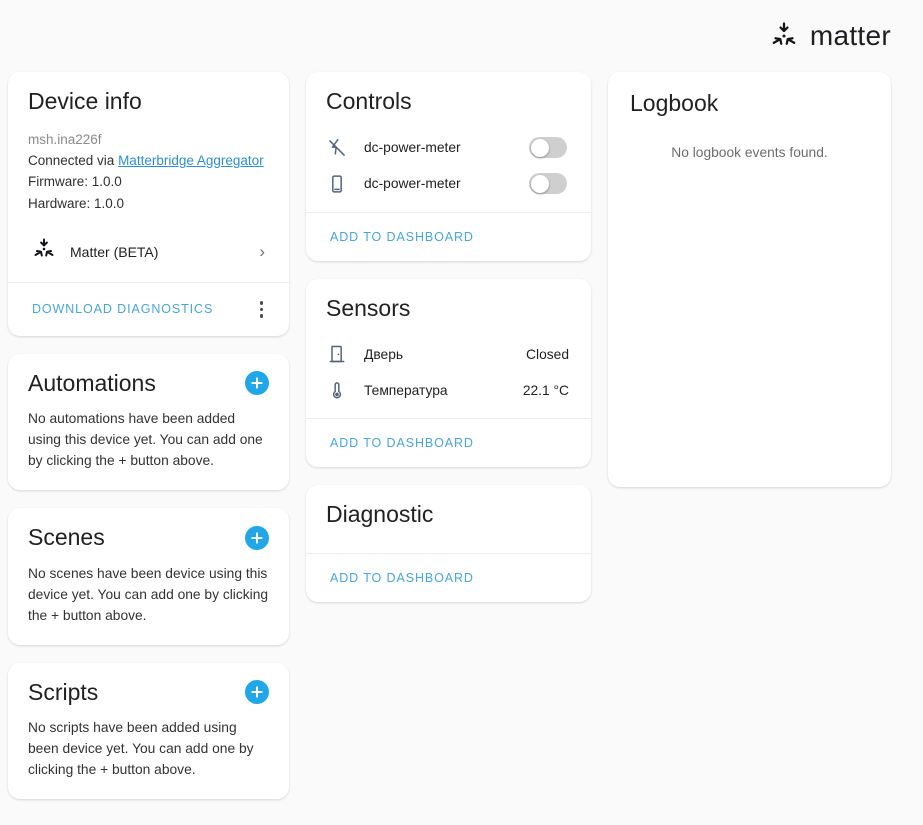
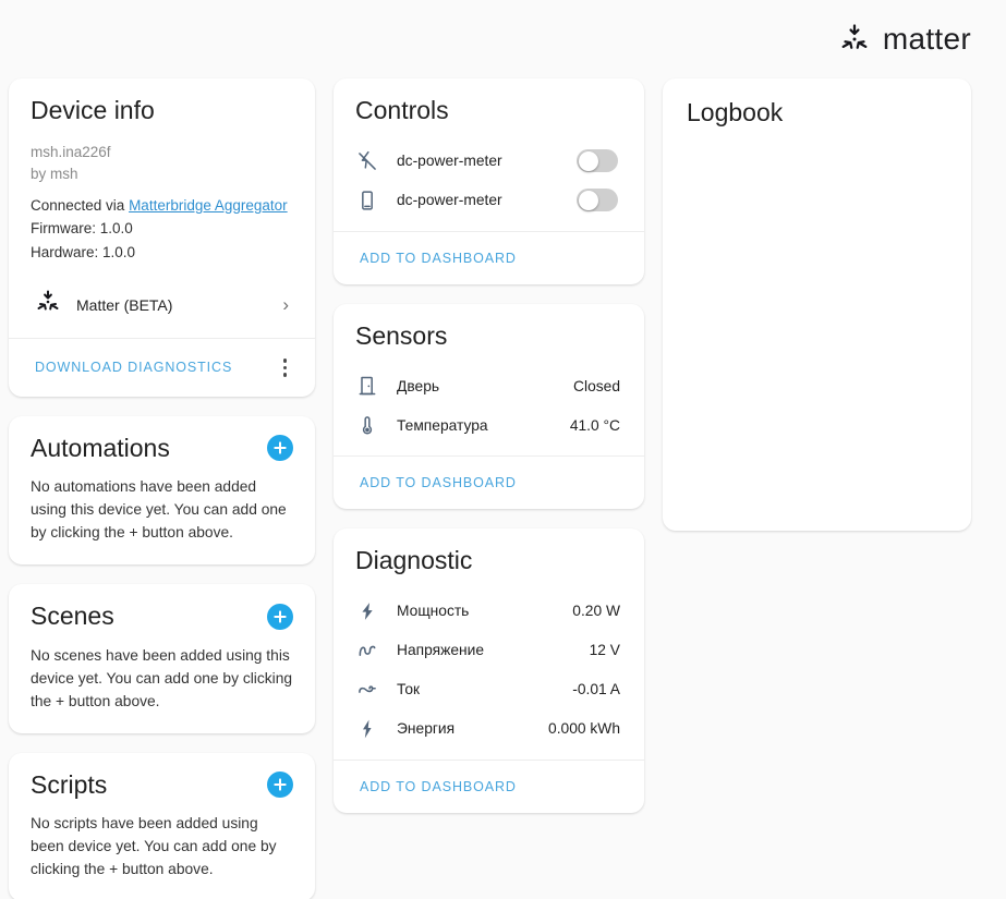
  matter
  Device info
  msh.ina226f
+ by msh
  Connected via Matterbridge Aggregator
  Firmware: 1.0.0
  Hardware: 1.0.0
  Matter (BETA)
  ›
  DOWNLOAD DIAGNOSTICS
  Automations
  No automations have been added using this device yet. You can add one by clicking the + button above.
  Scenes
- No scenes have been device using this device yet. You can add one by clicking the + button above.
+ No scenes have been added using this device yet. You can add one by clicking the + button above.
  Scripts
  No scripts have been added using been device yet. You can add one by clicking the + button above.
  Controls
  dc-power-meter
  dc-power-meter
  ADD TO DASHBOARD
  Sensors
  Дверь
  Closed
  Температура
- 22.1 °C
+ 41.0 °C
  ADD TO DASHBOARD
  Diagnostic
+ Мощность
+ 0.20 W
+ Напряжение
+ 12 V
+ Ток
+ -0.01 A
+ Энергия
+ 0.000 kWh
  ADD TO DASHBOARD
  Logbook
- No logbook events found.
